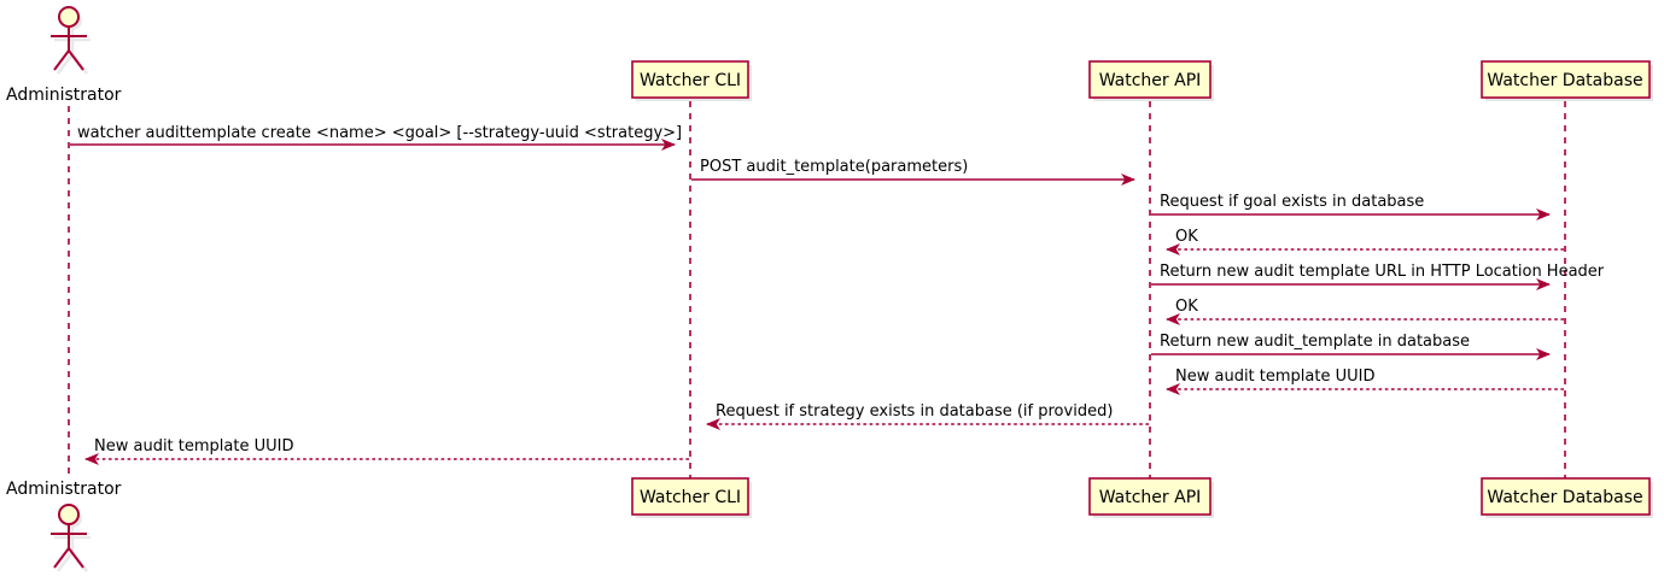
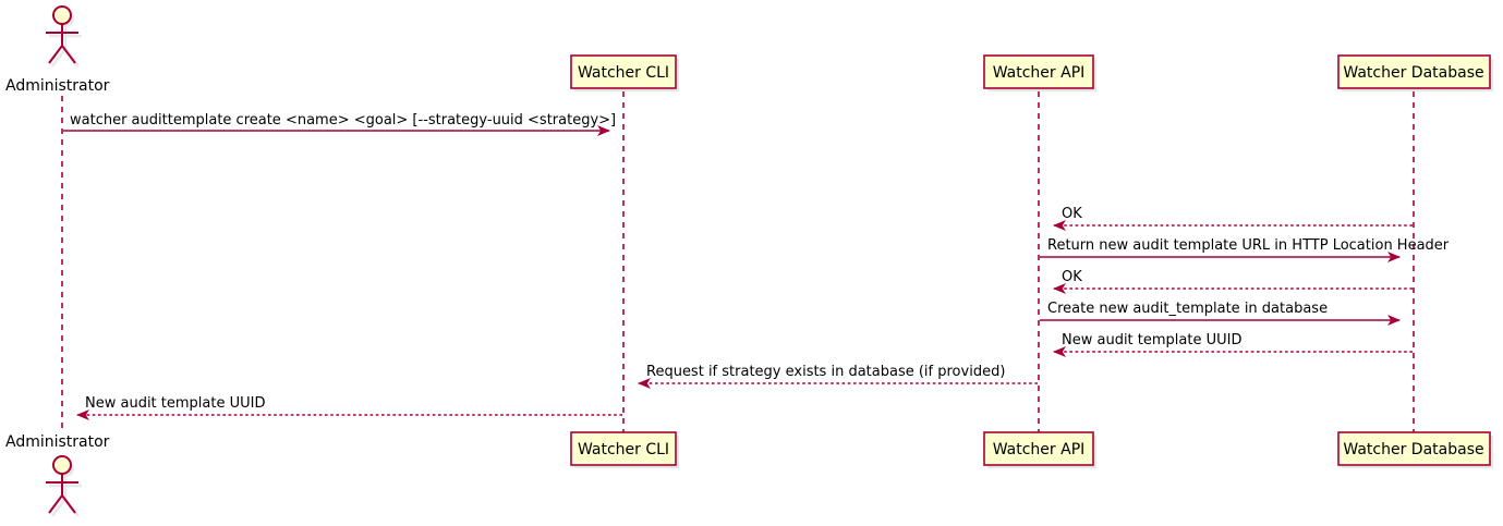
  Administrator
  Administrator
  Watcher CLI
  Watcher API
  Watcher Database
  Watcher CLI
  Watcher API
  Watcher Database
  watcher audittemplate create <name> <goal> [--strategy-uuid <strategy>]
- POST audit_template(parameters)
- Request if goal exists in database
  OK
  Return new audit template URL in HTTP Location Header
  OK
- Return new audit_template in database
+ Create new audit_template in database
  New audit template UUID
  Request if strategy exists in database (if provided)
  New audit template UUID
